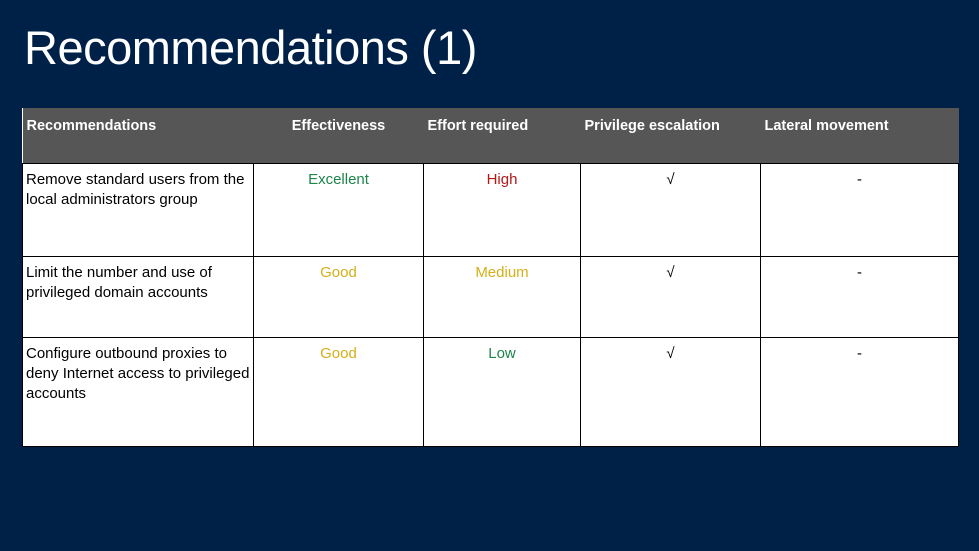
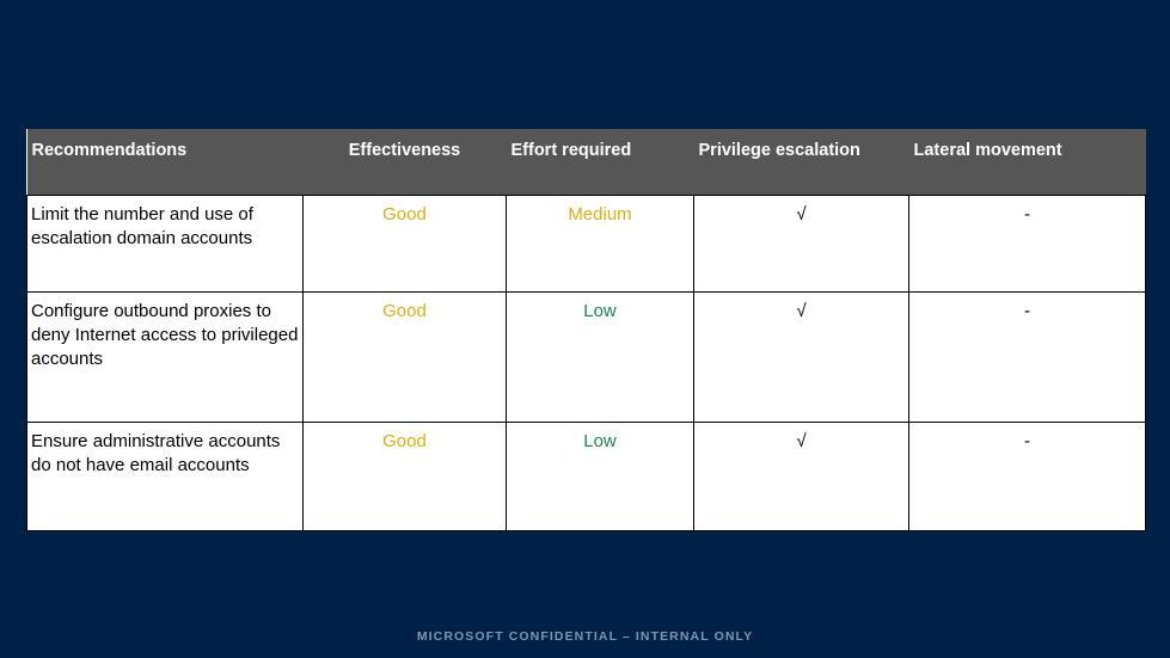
- Recommendations (1)
  Recommendations	Effectiveness	Effort required	Privilege escalation	Lateral movement
- Remove standard users from the local administrators group	Excellent	High	√	-
- Limit the number and use of privileged domain accounts	Good	Medium	√	-
+ Limit the number and use of escalation domain accounts	Good	Medium	√	-
  Configure outbound proxies to deny Internet access to privileged accounts	Good	Low	√	-
+ Ensure administrative accounts do not have email accounts	Good	Low	√	-
+ MICROSOFT CONFIDENTIAL – INTERNAL ONLY
